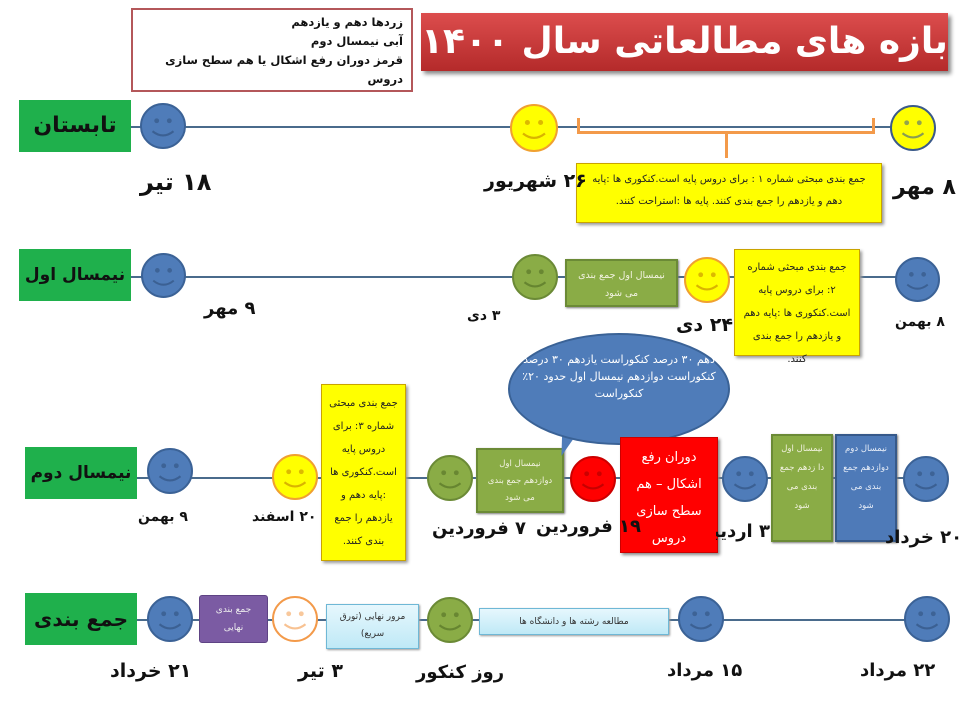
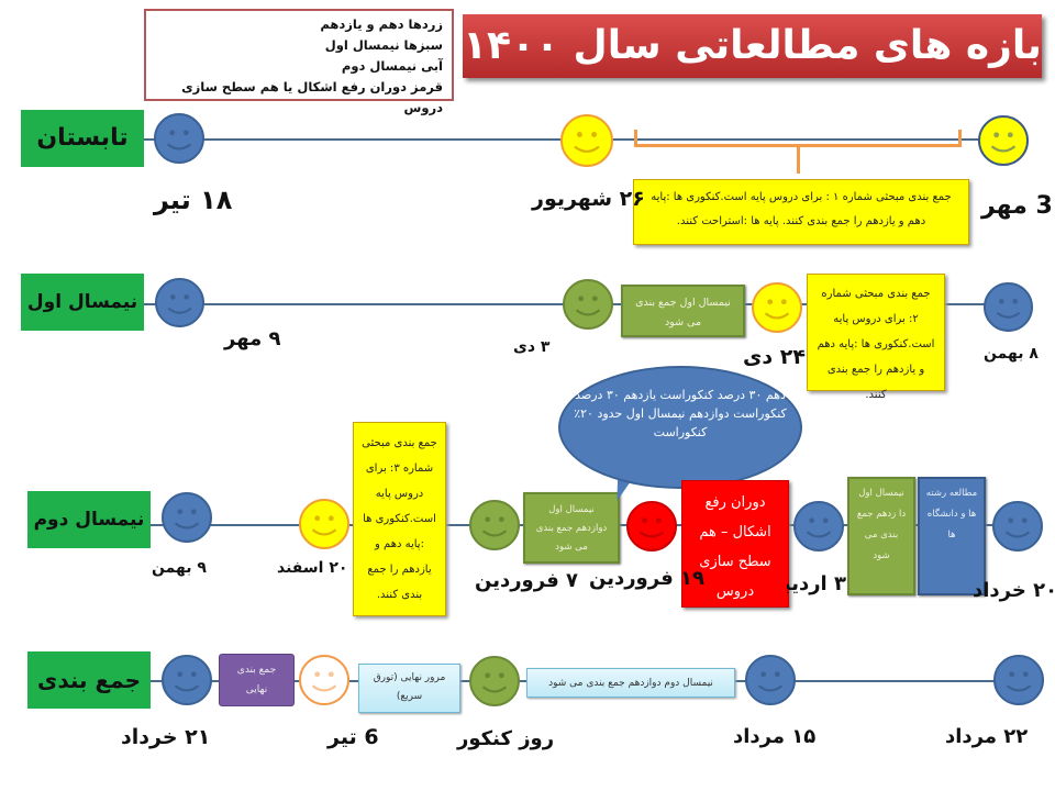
  زردها دهم و یازدهم
+ سبزها نیمسال اول
  آبی نیمسال دوم
  قرمز دوران رفع اشکال یا هم سطح سازی دروس
  بازه های مطالعاتی سال ۱۴۰۰
  تابستان
  جمع بندی مبحثی شماره ۱ : برای دروس پایه است.کنکوری ها :پایه دهم و یازدهم را جمع بندی کنند. پایه ها :استراحت کنند.
  ۱۸ تیر
  ۲۶ شهریور
- ۸ مهر
+ 3 مهر
  نیمسال اول
  نیمسال اول جمع بندی می شود
  جمع بندی مبحثی شماره ۲: برای دروس پایه است.کنکوری ها :پایه دهم و یازدهم را جمع بندی کنند.
  ۹ مهر
  ۳ دی
  ۲۴ دی
  ۸ بهمن
  نیمسال دوم
  جمع بندی مبحثی شماره ۳: برای دروس پایه است.کنکوری ها :پایه دهم و یازدهم را جمع بندی کنند.
  نیمسال اول دوازدهم جمع بندی می شود
  دهم ۳۰ درصد کنکوراست یازدهم ۳۰ درصد کنکوراست دوازدهم نیمسال اول حدود ۲۰٪ کنکوراست
  دوران رفع اشکال – هم سطح سازی دروس
  نیمسال اول دا زدهم جمع بندی می شود
- نیمسال دوم دوازدهم جمع بندی می شود
+ مطالعه رشته ها و دانشگاه ها
  ۹ بهمن
  ۲۰ اسفند
  ۷ فروردین
  ۱۹ فروردین
  ۲۰ خرداد
  جمع بندی
  جمع بندی نهایی
  مرور نهایی (تورق سریع)
- مطالعه رشته ها و دانشگاه ها
+ نیمسال دوم دوازدهم جمع بندی می شود
  ۲۱ خرداد
- ۳ تیر
+ 6 تیر
  روز کنکور
  ۱۵ مرداد
  ۲۲ مرداد
